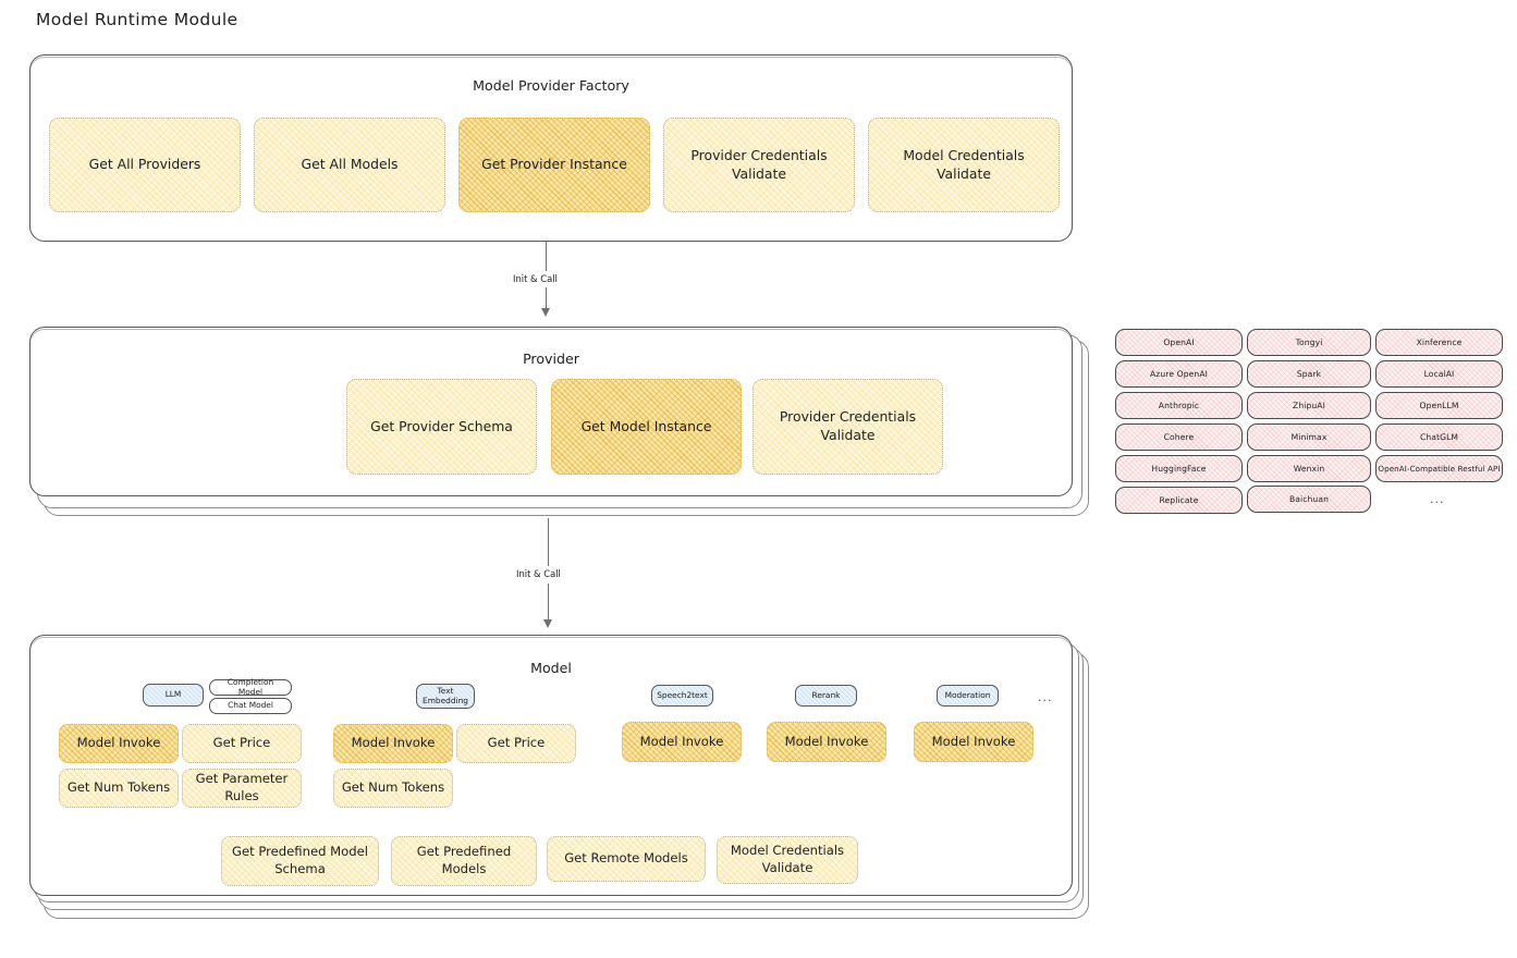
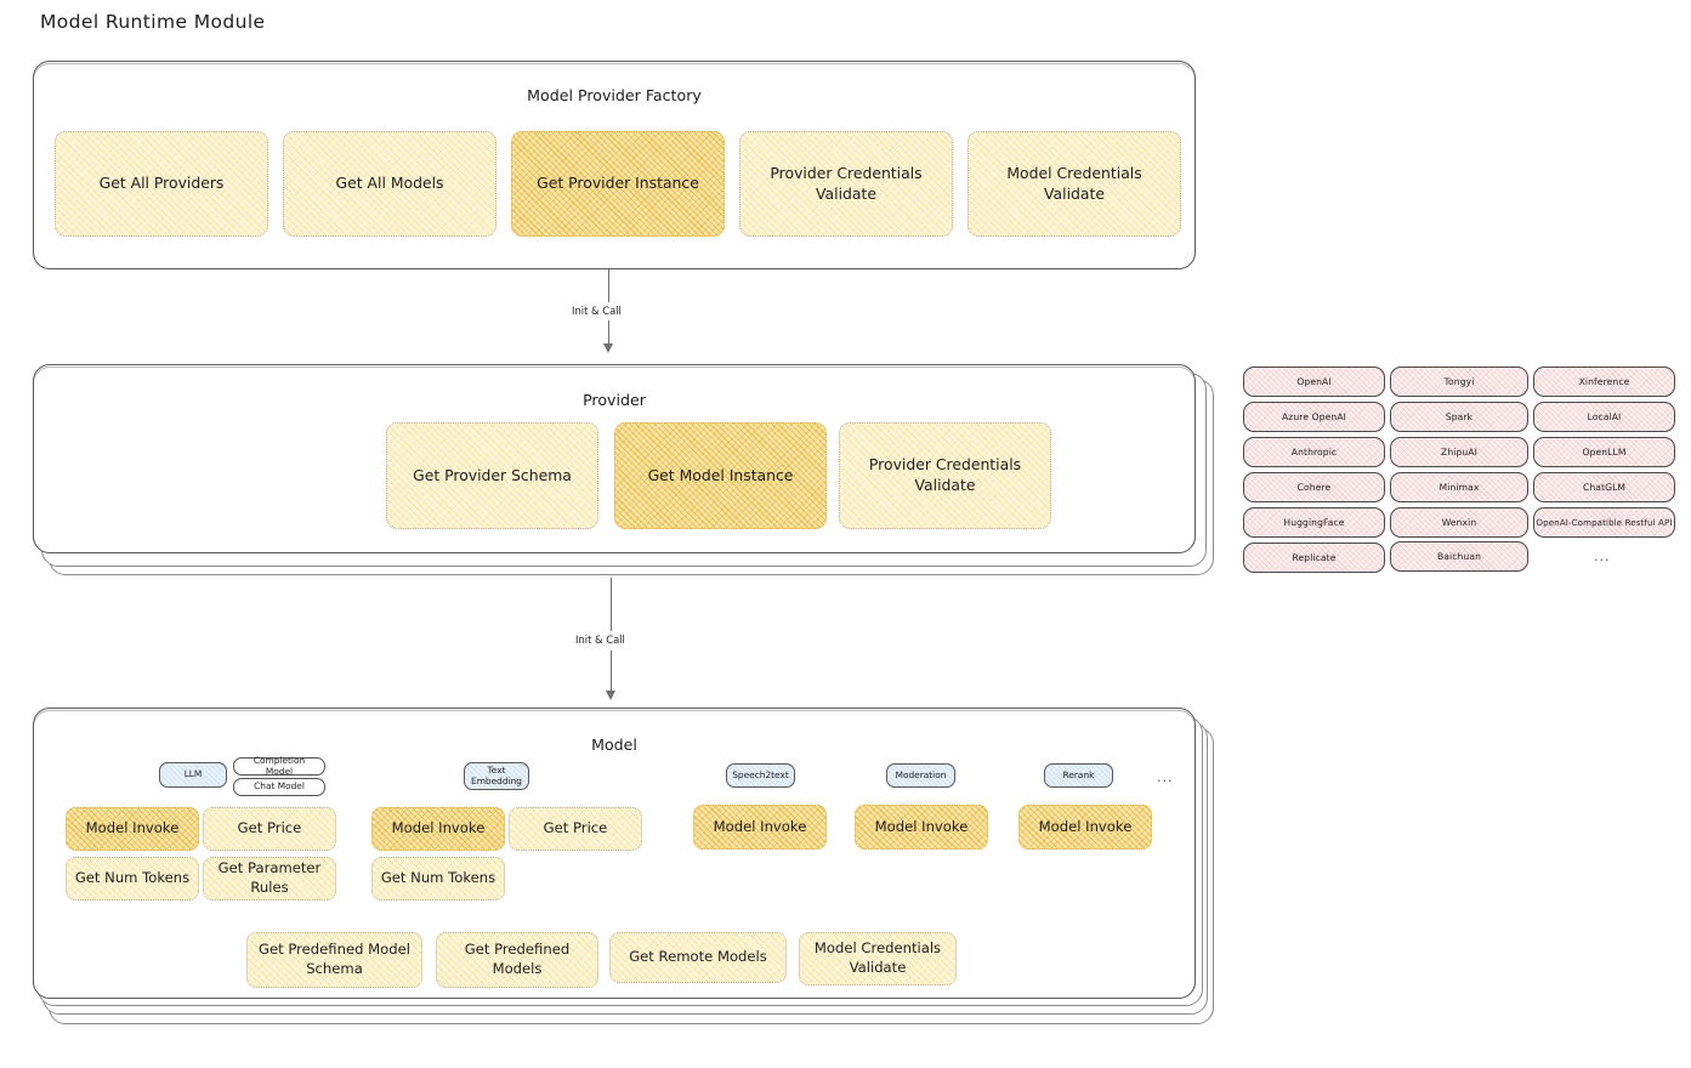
  Model Runtime Module
  Model Provider Factory
  Get All Providers
  Get All Models
  Get Provider Instance
  Provider Credentials Validate
  Model Credentials Validate
  Init & Call
  Provider
  Get Provider Schema
  Get Model Instance
  Provider Credentials Validate
  Init & Call
  OpenAI
  Azure OpenAI
  Anthropic
  Cohere
  HuggingFace
  Replicate
  Tongyi
  Spark
  ZhipuAI
  Minimax
  Wenxin
  Baichuan
  Xinference
  LocalAI
  OpenLLM
  ChatGLM
  OpenAI-Compatible Restful API
  ...
  Model
  LLM
  Completion Model
  Chat Model
  Model Invoke
  Get Price
  Get Num Tokens
  Get Parameter Rules
  Text Embedding
  Model Invoke
  Get Price
  Get Num Tokens
  Speech2text
  Model Invoke
- Rerank
+ Moderation
  Model Invoke
- Moderation
+ Rerank
  Model Invoke
  ...
  Get Predefined Model Schema
  Get Predefined Models
  Get Remote Models
  Model Credentials Validate
